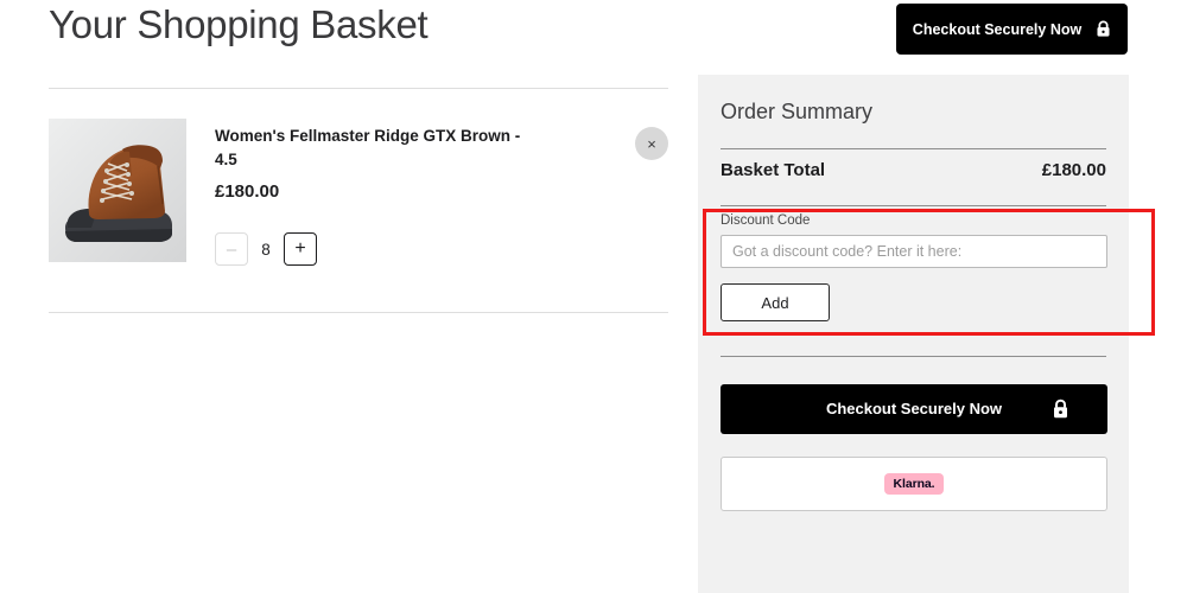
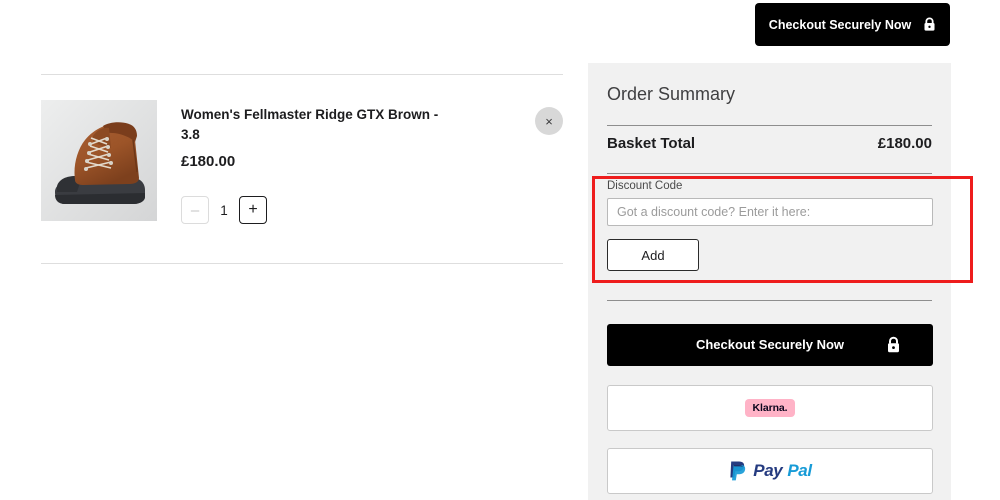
- Your Shopping Basket
- Women's Fellmaster Ridge GTX Brown - 4.5
+ Women's Fellmaster Ridge GTX Brown - 3.8
  £180.00
  ×
  –
- 8
+ 1
  +
  Checkout Securely Now
  Order Summary
  Basket Total
  £180.00
  Discount Code
  Got a discount code? Enter it here:
  Add
  Checkout Securely Now
  Klarna.
+ Pay
+ Pal
